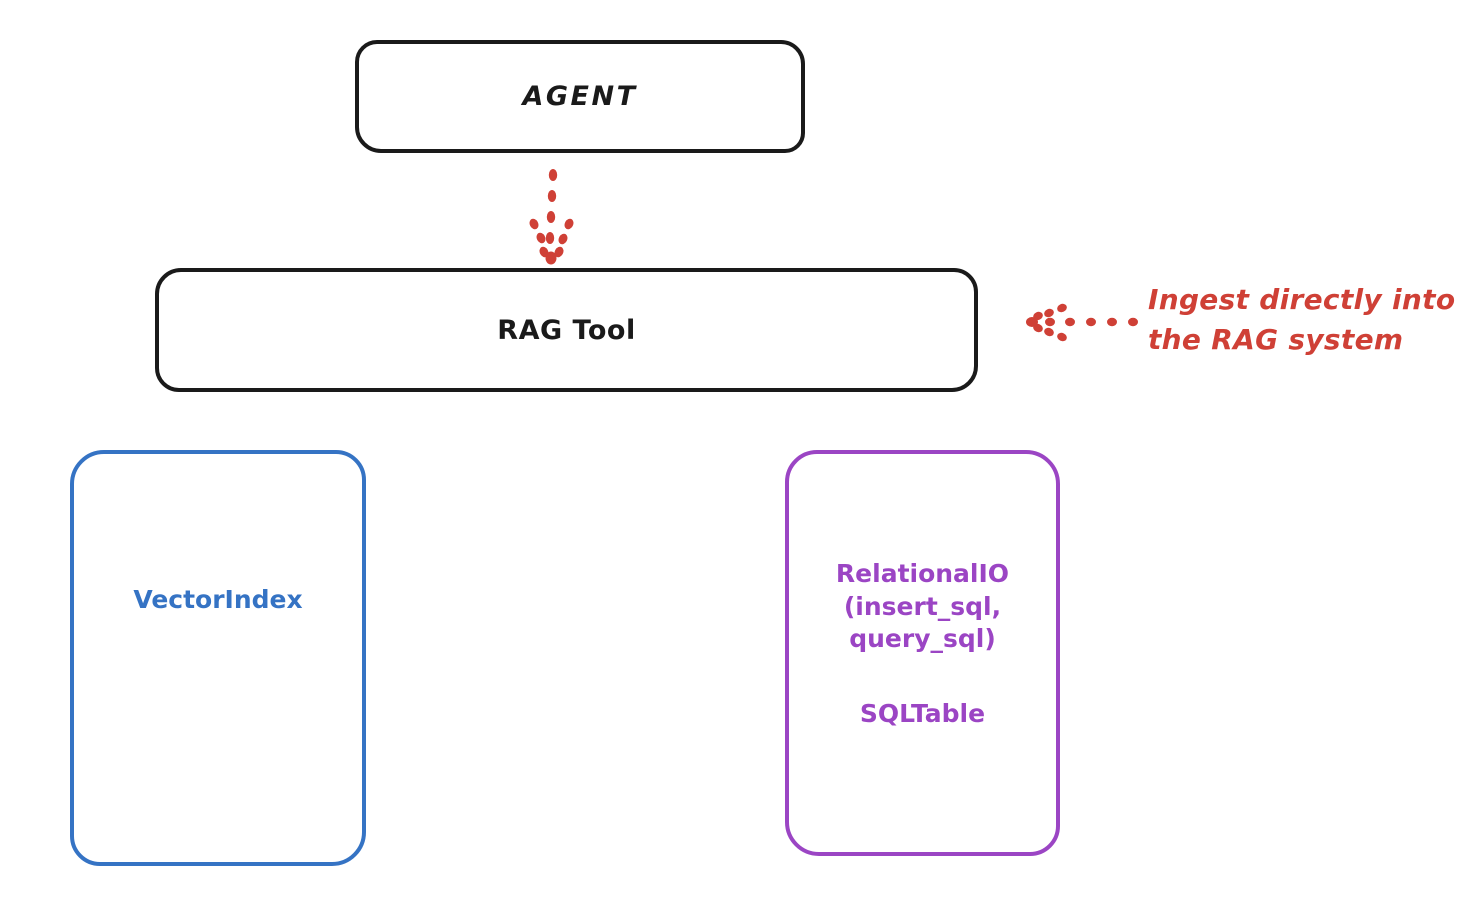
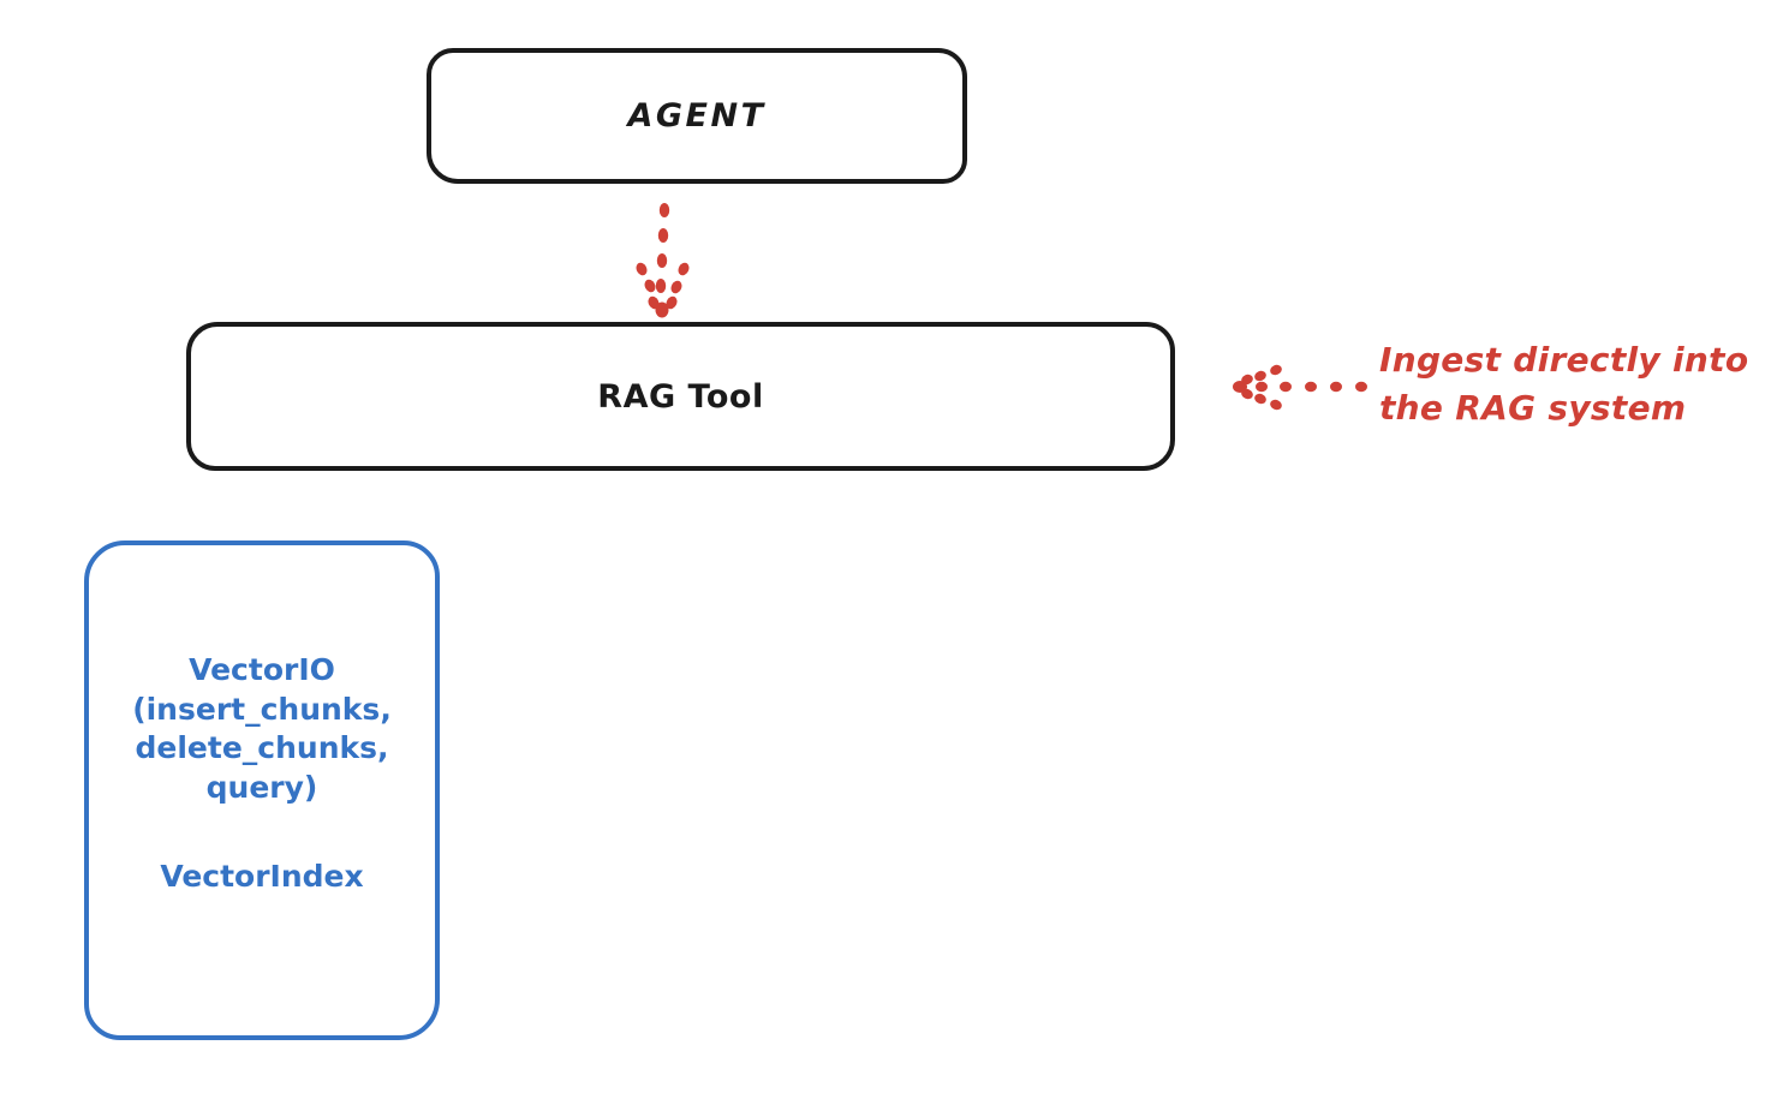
  AGENT
  RAG Tool
  Ingest directly into
  the RAG system
+ VectorIO
+ (insert_chunks,
+ delete_chunks,
+ query)
  VectorIndex
- RelationalIO
- (insert_sql,
- query_sql)
- SQLTable
